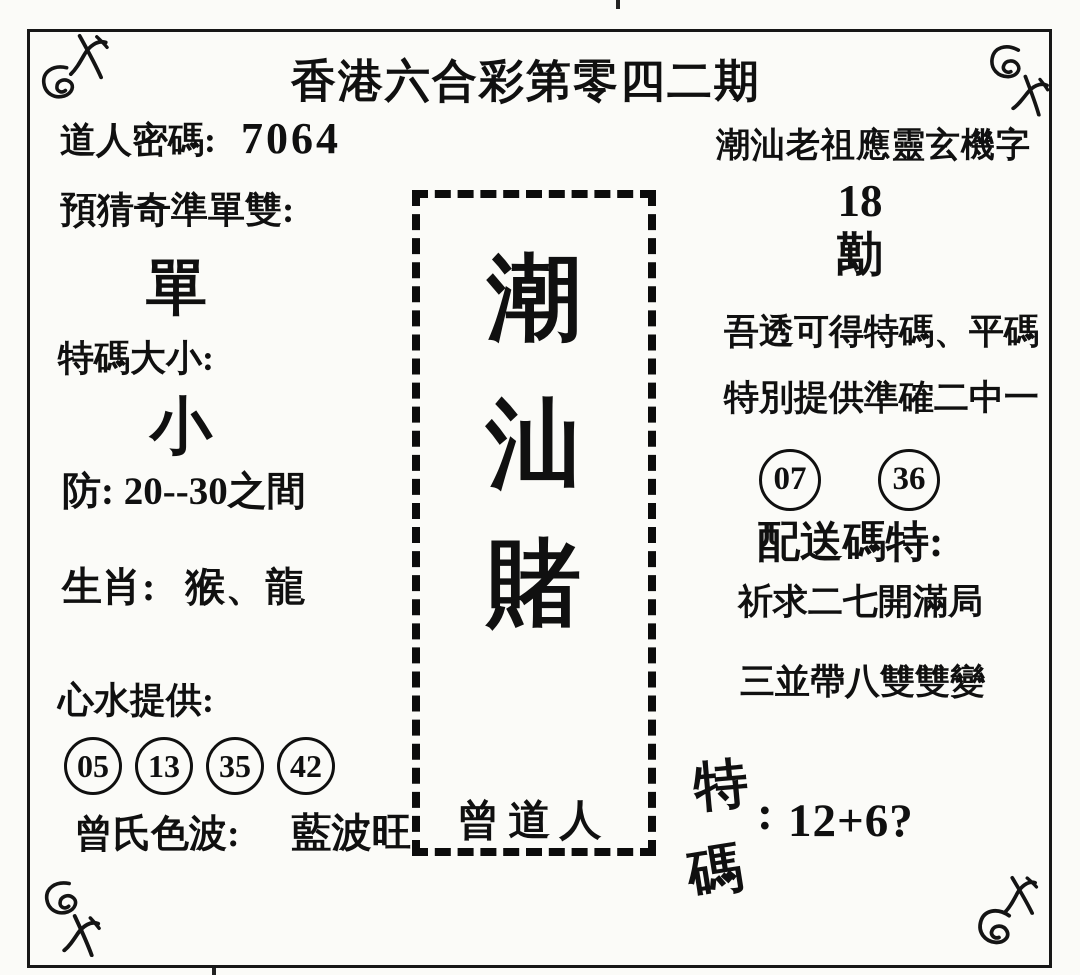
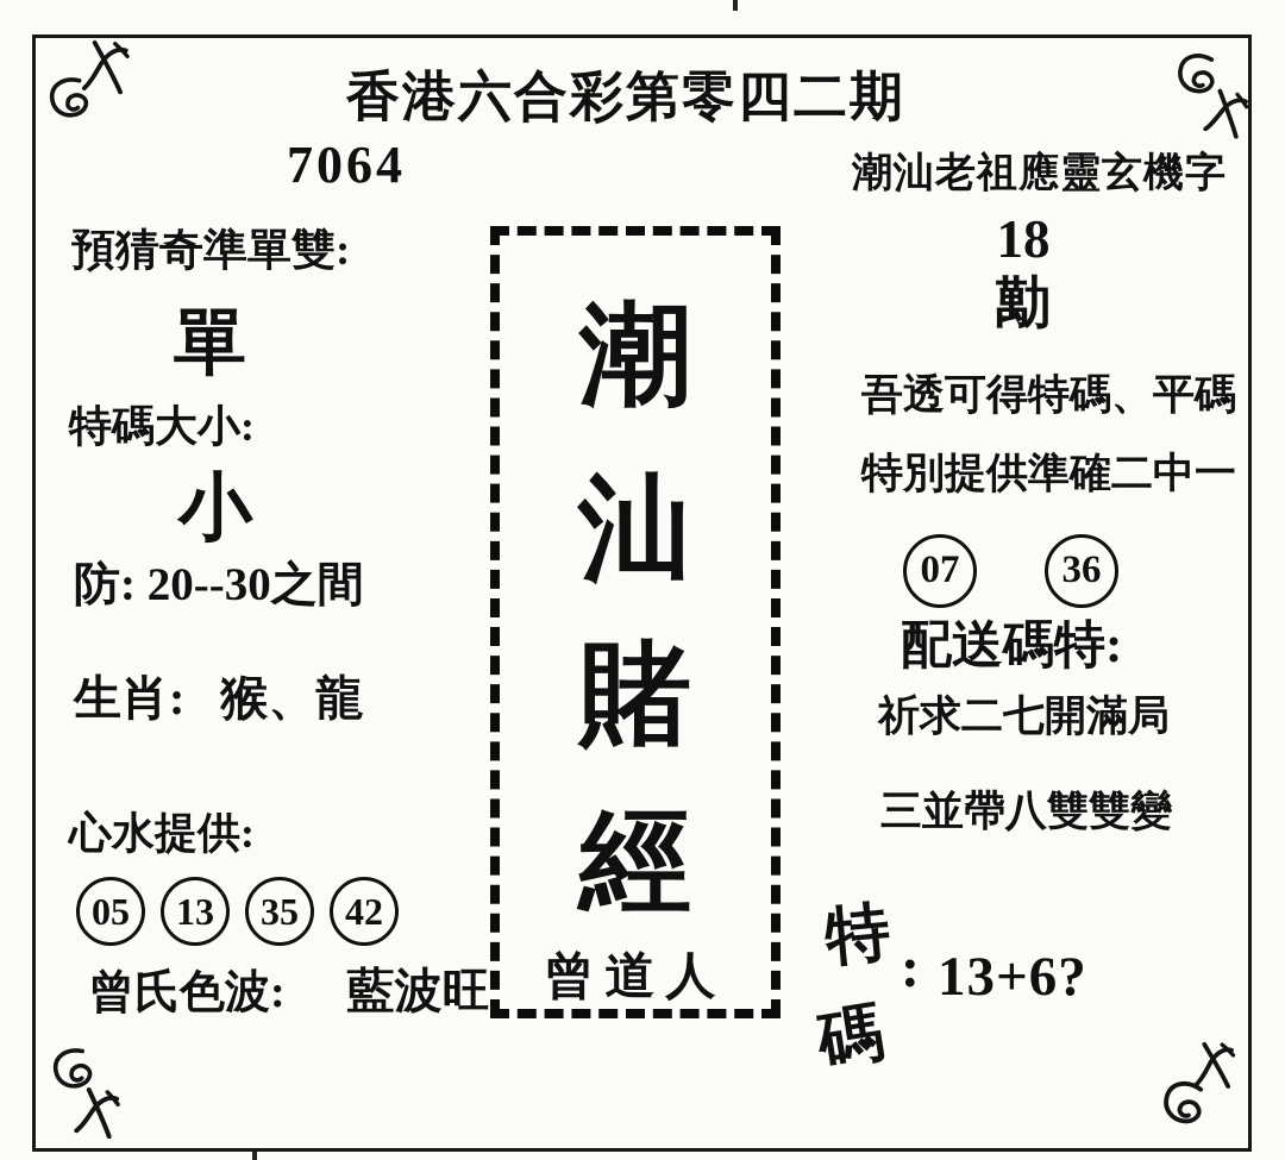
  香港六合彩第零四二期
- 道人密碼:
  7064
  預猜奇準單雙:
  單
  特碼大小:
  小
  防: 20--30之間
  生肖: 猴、龍
  心水提供:
  05
  13
  35
  42
  曾氏色波: 藍波旺
  潮
  汕
  賭
+ 經
  曾道人
  潮汕老祖應靈玄機字
  18
  勱
  吾透可得特碼、平碼
  特別提供準確二中一
  07
  36
  配送碼特:
  祈求二七開滿局
  三並帶八雙雙變
  :
- 12+6?
+ 13+6?
